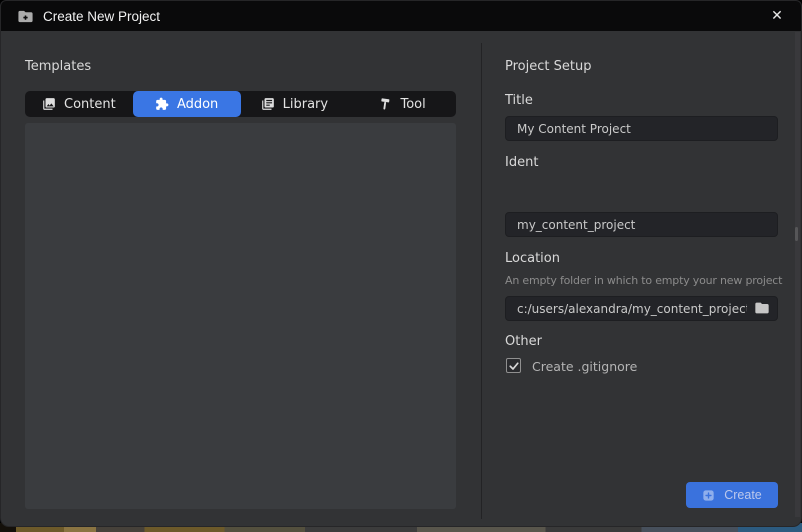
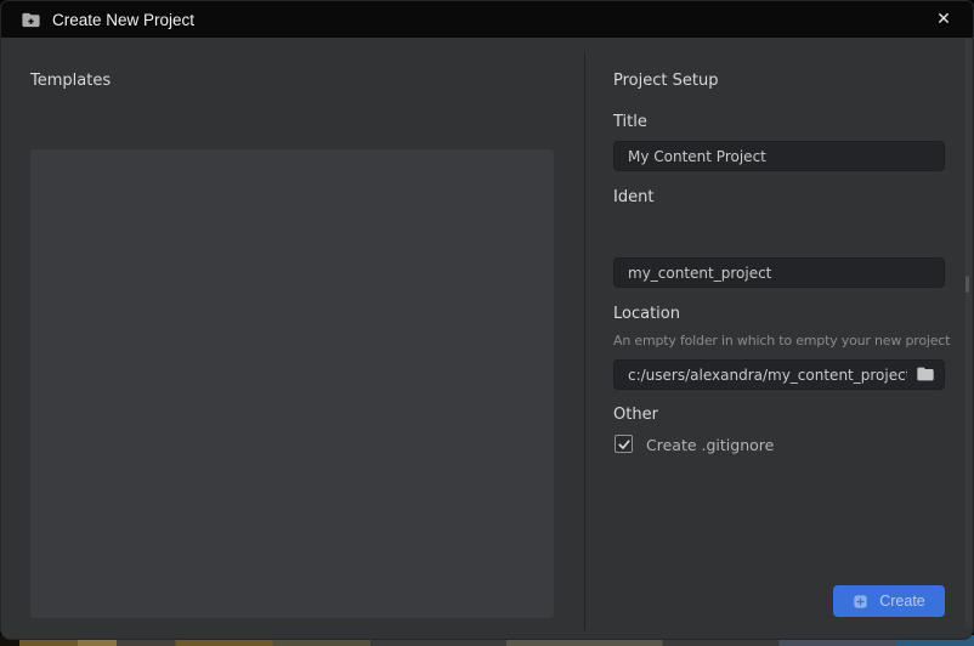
  Create New Project
  ✕
  Templates
- Content
- Addon
- Library
- Tool
  Project Setup
  Title
  My Content Project
  Ident
  my_content_project
  Location
  An empty folder in which to empty your new project
  c:/users/alexandra/my_content_projec
  Other
  Create .gitignore
  Create
